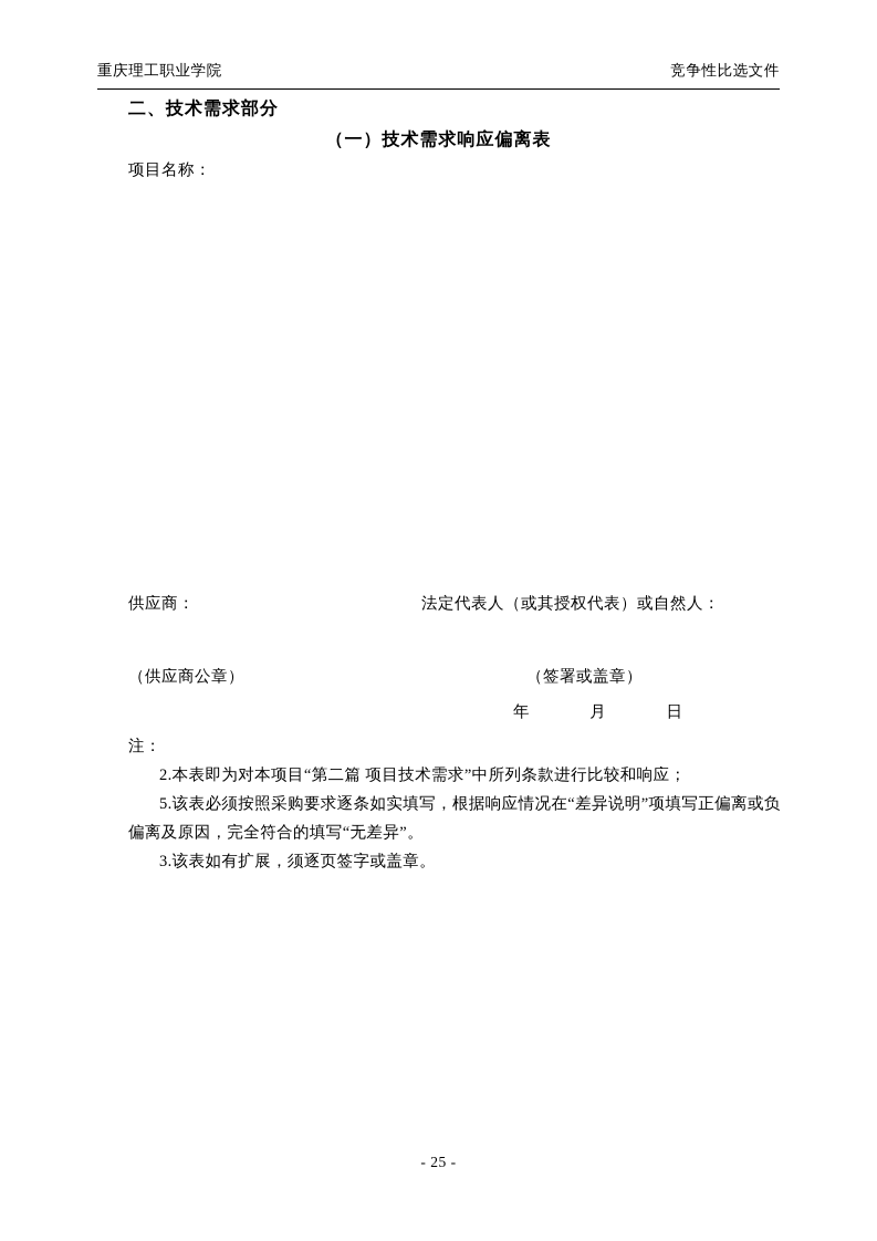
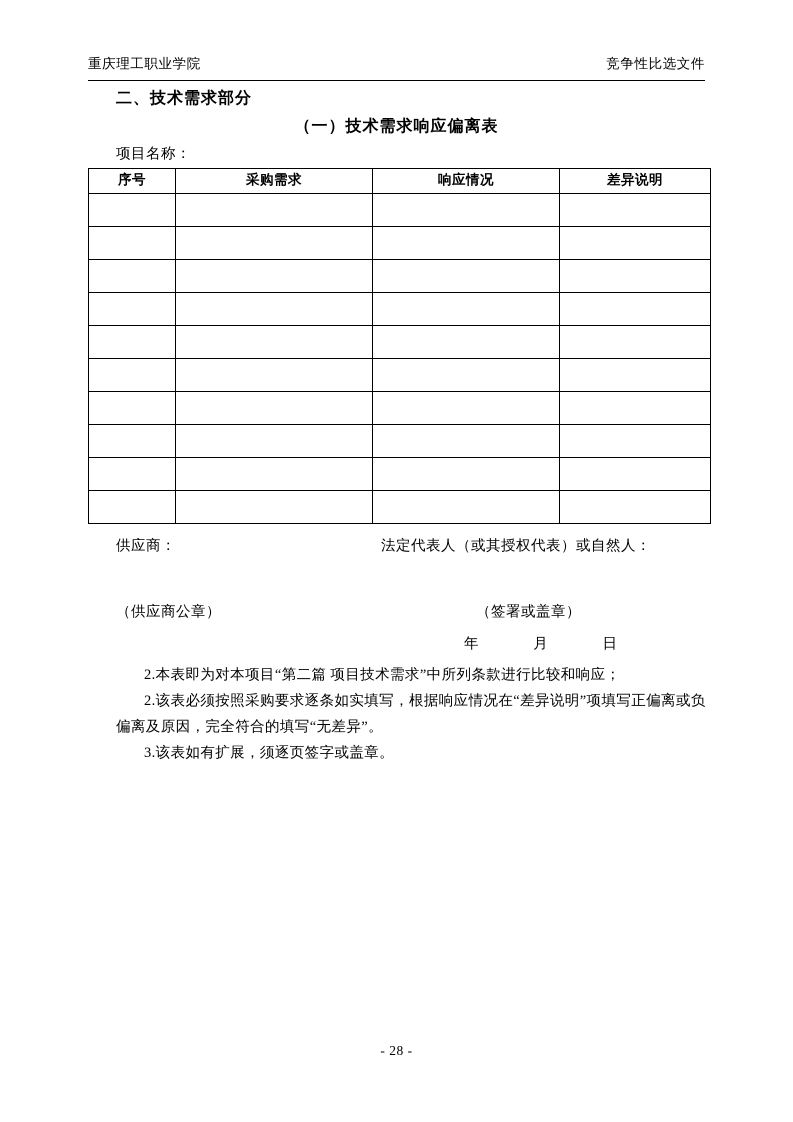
  重庆理工职业学院
  竞争性比选文件
  二、技术需求部分
  （一）技术需求响应偏离表
  项目名称：
+ 序号	采购需求	响应情况	差异说明
  供应商：
  法定代表人（或其授权代表）或自然人：
  （供应商公章）
  （签署或盖章）
  年 月 日
- 注：
  2.本表即为对本项目“第二篇 项目技术需求”中所列条款进行比较和响应；
- 5.该表必须按照采购要求逐条如实填写，根据响应情况在“差异说明”项填写正偏离或负偏离及原因，完全符合的填写“无差异”。
+ 2.该表必须按照采购要求逐条如实填写，根据响应情况在“差异说明”项填写正偏离或负偏离及原因，完全符合的填写“无差异”。
  3.该表如有扩展，须逐页签字或盖章。
- - 25 -
+ - 28 -
